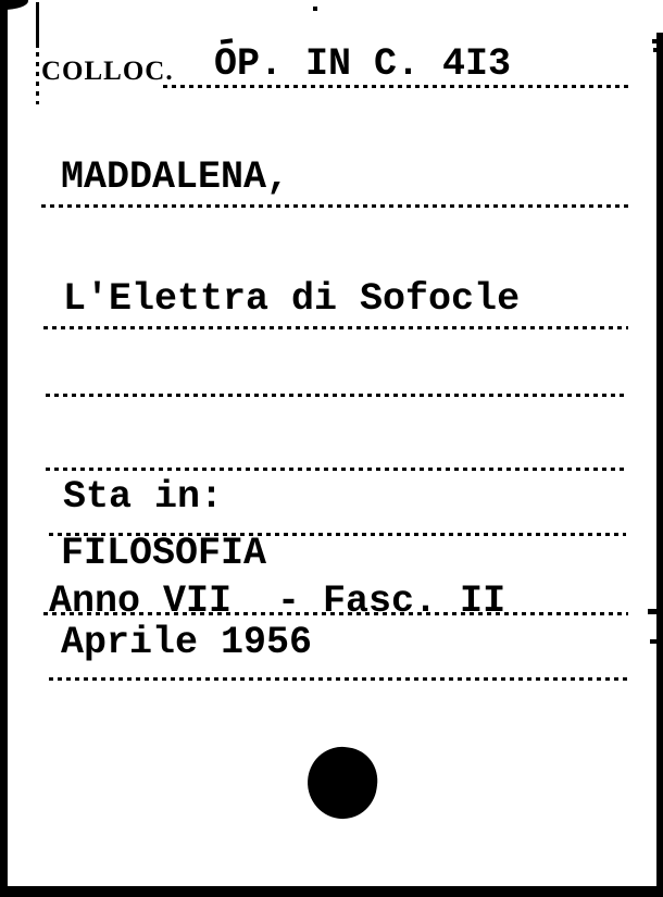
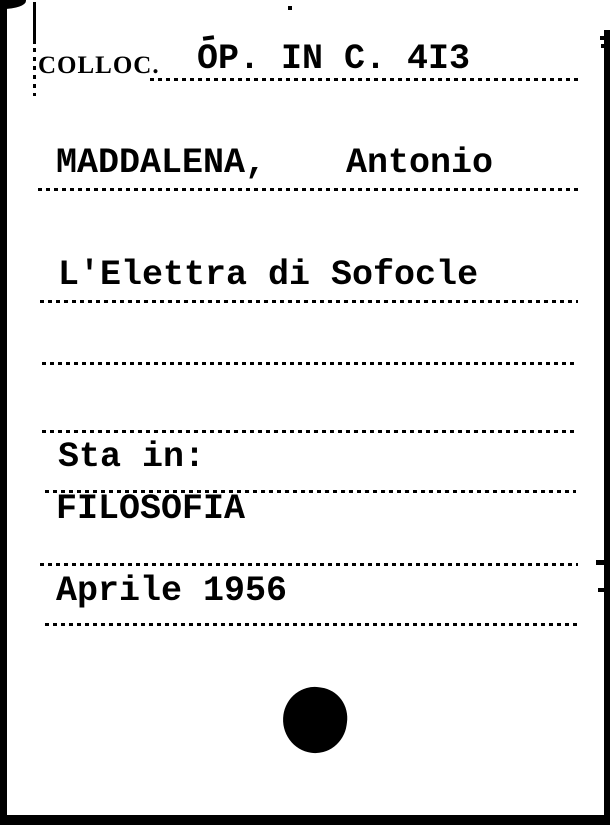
  COLLOC.
  OP. IN C. 4I3
  MADDALENA,
+ Antonio
  L'Elettra di Sofocle
  Sta in:
  FILOSOFIA
- Anno VII - Fasc. II
  Aprile 1956
